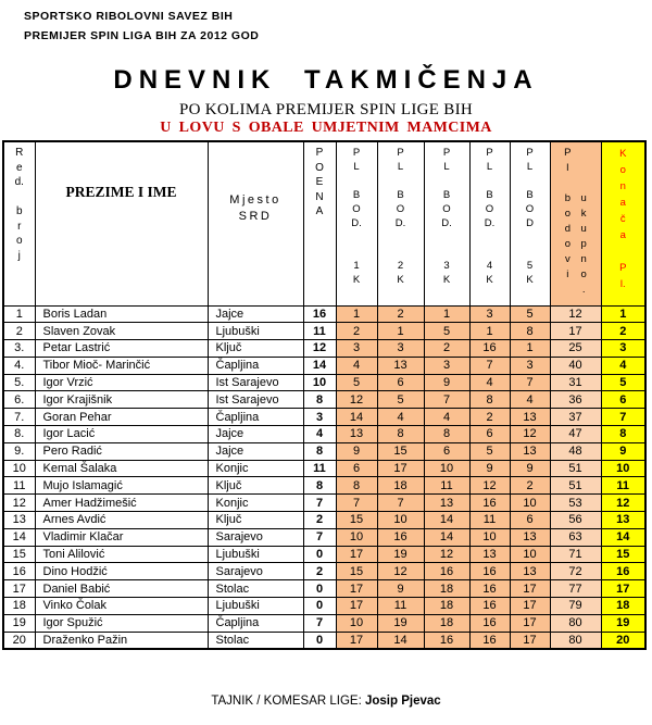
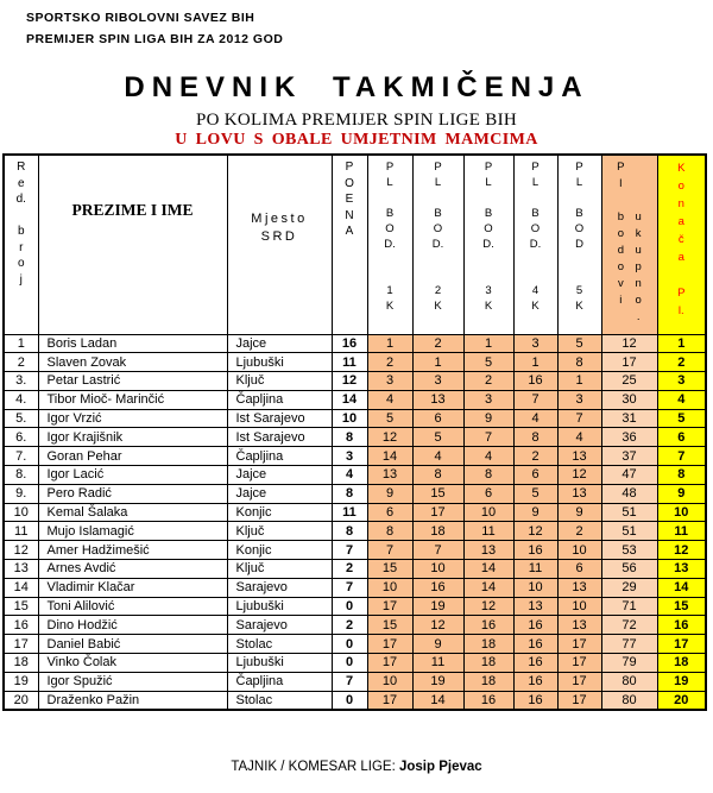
  SPORTSKO RIBOLOVNI SAVEZ BIH
  PREMIJER SPIN LIGA BIH ZA 2012 GOD
  DNEVNIK TAKMIČENJA
  PO KOLIMA PREMIJER SPIN LIGE BIH
  U LOVU S OBALE UMJETNIM MAMCIMA
  R e d. b r o j	PREZIME I IME	Mjesto SRD	P O E N A	P L B O D. 1 K	P L B O D. 2 K	P L B O D. 3 K	P L B O D. 4 K	P L B O D 5 K	P l b o d o v i u k u p n o .	K o n a č a P l.
  1	Boris Ladan	Jajce	16	1	2	1	3	5	12	1
  2	Slaven Zovak	Ljubuški	11	2	1	5	1	8	17	2
  3.	Petar Lastrić	Ključ	12	3	3	2	16	1	25	3
- 4.	Tibor Mioč- Marinčić	Čapljina	14	4	13	3	7	3	40	4
+ 4.	Tibor Mioč- Marinčić	Čapljina	14	4	13	3	7	3	30	4
  5.	Igor Vrzić	Ist Sarajevo	10	5	6	9	4	7	31	5
  6.	Igor Krajišnik	Ist Sarajevo	8	12	5	7	8	4	36	6
  7.	Goran Pehar	Čapljina	3	14	4	4	2	13	37	7
  8.	Igor Lacić	Jajce	4	13	8	8	6	12	47	8
  9.	Pero Radić	Jajce	8	9	15	6	5	13	48	9
  10	Kemal Šalaka	Konjic	11	6	17	10	9	9	51	10
  11	Mujo Islamagić	Ključ	8	8	18	11	12	2	51	11
  12	Amer Hadžimešić	Konjic	7	7	7	13	16	10	53	12
  13	Arnes Avdić	Ključ	2	15	10	14	11	6	56	13
- 14	Vladimir Klačar	Sarajevo	7	10	16	14	10	13	63	14
+ 14	Vladimir Klačar	Sarajevo	7	10	16	14	10	13	29	14
  15	Toni Alilović	Ljubuški	0	17	19	12	13	10	71	15
  16	Dino Hodžić	Sarajevo	2	15	12	16	16	13	72	16
  17	Daniel Babić	Stolac	0	17	9	18	16	17	77	17
  18	Vinko Čolak	Ljubuški	0	17	11	18	16	17	79	18
  19	Igor Spužić	Čapljina	7	10	19	18	16	17	80	19
  20	Draženko Pažin	Stolac	0	17	14	16	16	17	80	20
  TAJNIK / KOMESAR LIGE: Josip Pjevac
